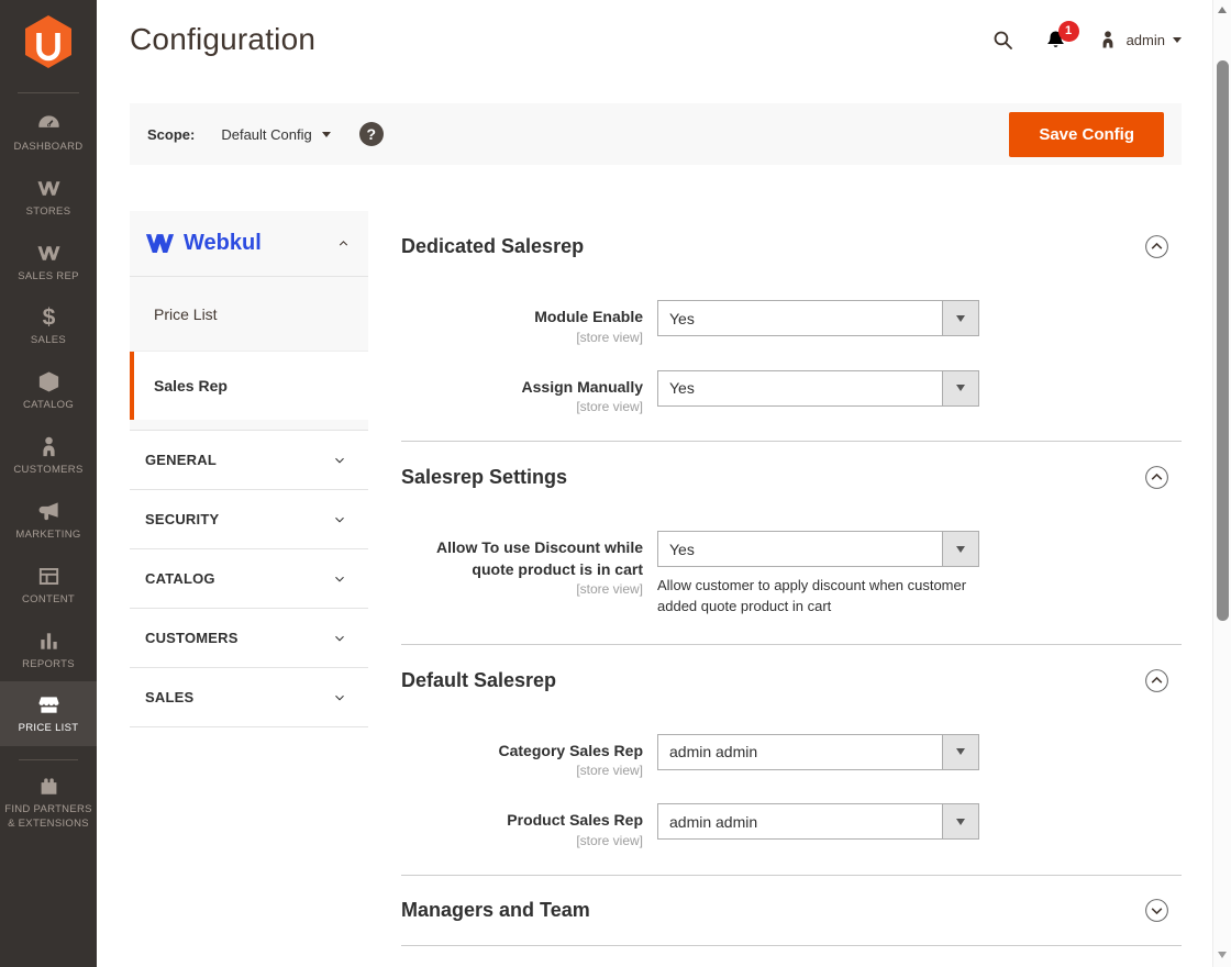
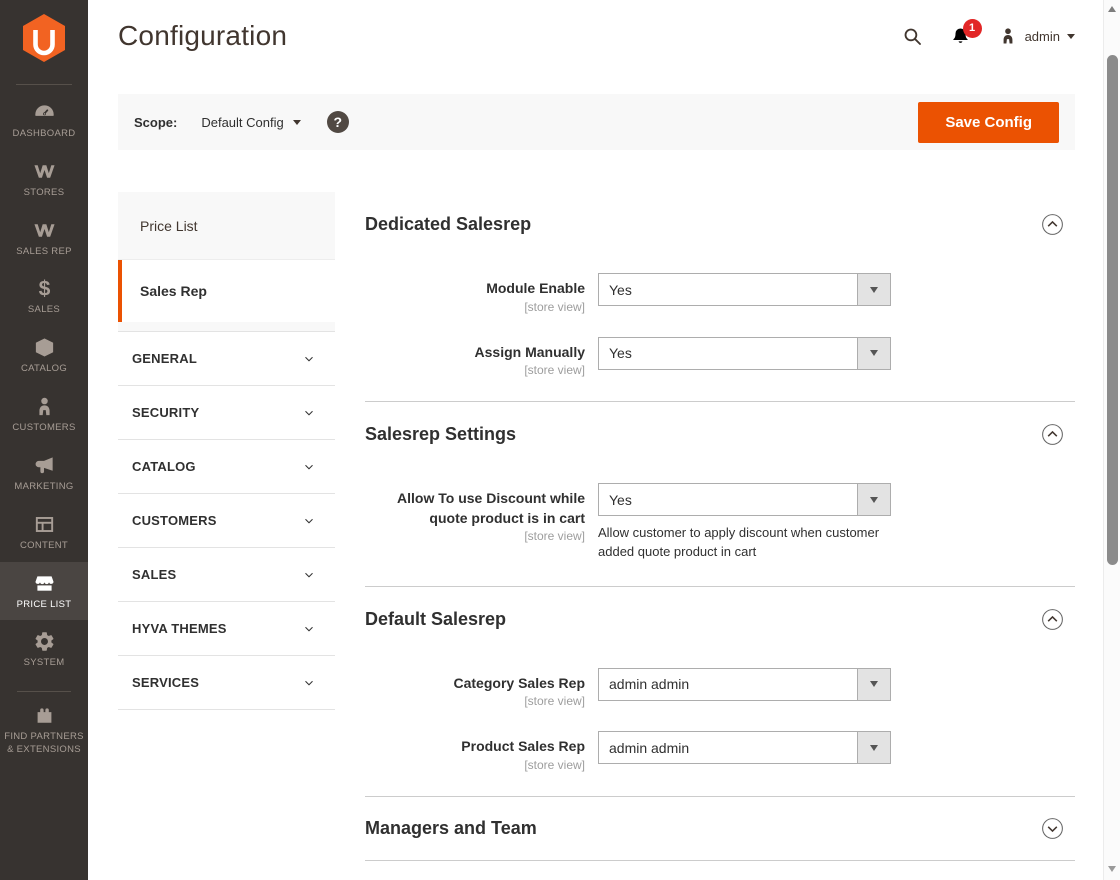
  DASHBOARD
  STORES
  SALES REP
  SALES
  CATALOG
  CUSTOMERS
  MARKETING
  CONTENT
- REPORTS
  PRICE LIST
+ SYSTEM
  FIND PARTNERS & EXTENSIONS
  Configuration
  1
  admin
  Scope:
  Default Config
  ?
  Save Config
- Webkul
  Price List
  Sales Rep
  GENERAL
  SECURITY
  CATALOG
  CUSTOMERS
  SALES
+ HYVA THEMES
+ SERVICES
  Dedicated Salesrep
  Module Enable
  [store view]
  Yes
  Assign Manually
  [store view]
  Yes
  Salesrep Settings
  Allow To use Discount while quote product is in cart
  [store view]
  Yes
  Allow customer to apply discount when customer added quote product in cart
  Default Salesrep
  Category Sales Rep
  [store view]
  admin admin
  Product Sales Rep
  [store view]
  admin admin
  Managers and Team
